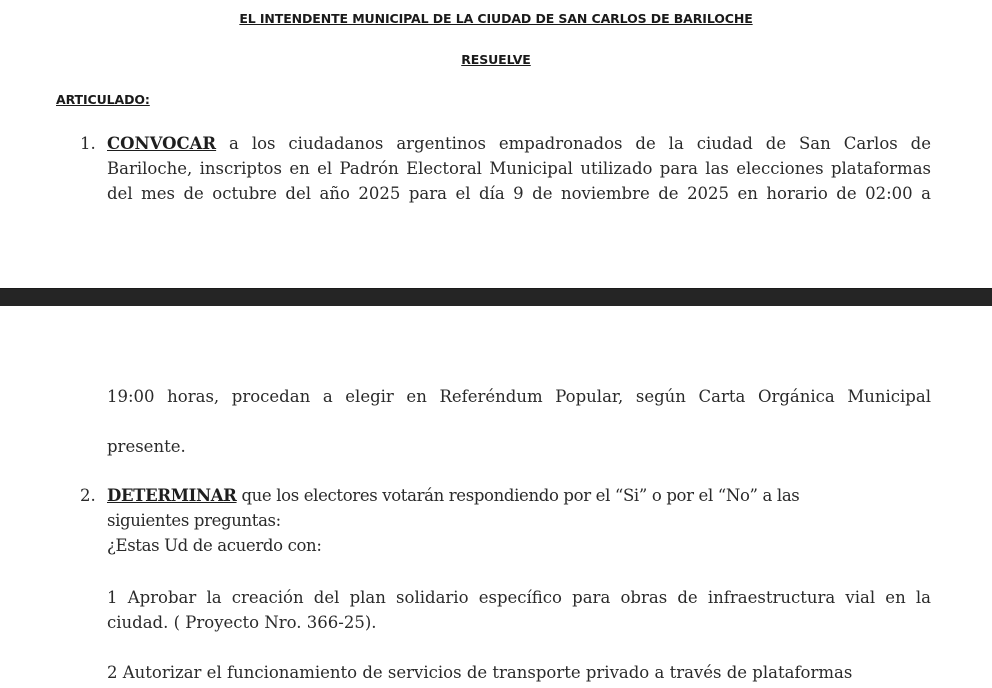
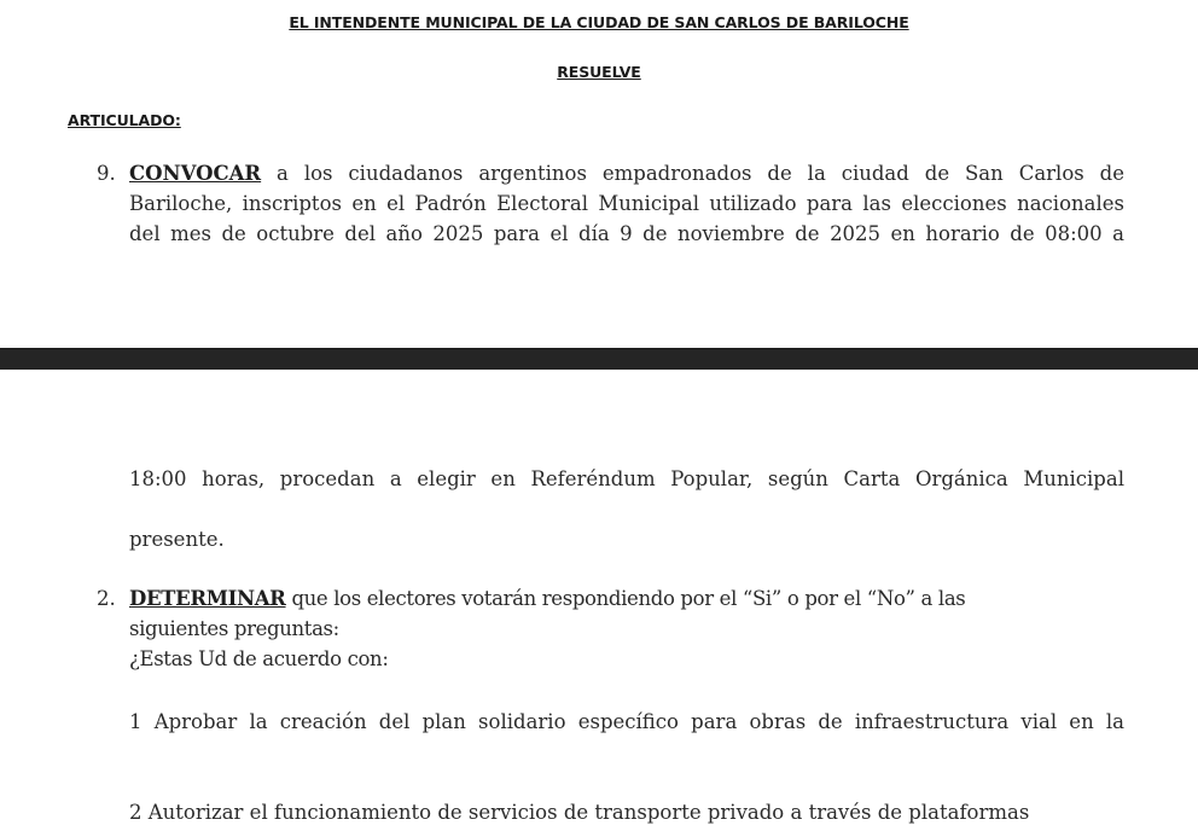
  EL INTENDENTE MUNICIPAL DE LA CIUDAD DE SAN CARLOS DE BARILOCHE
  RESUELVE
  ARTICULADO:
- 1.
+ 9.
  CONVOCAR a los ciudadanos argentinos empadronados de la ciudad de San Carlos de
- Bariloche, inscriptos en el Padrón Electoral Municipal utilizado para las elecciones plataformas
+ Bariloche, inscriptos en el Padrón Electoral Municipal utilizado para las elecciones nacionales
- del mes de octubre del año 2025 para el día 9 de noviembre de 2025 en horario de 02:00 a
+ del mes de octubre del año 2025 para el día 9 de noviembre de 2025 en horario de 08:00 a
- 19:00 horas, procedan a elegir en Referéndum Popular, según Carta Orgánica Municipal
+ 18:00 horas, procedan a elegir en Referéndum Popular, según Carta Orgánica Municipal
  presente.
  2.
  DETERMINAR que los electores votarán respondiendo por el “Si” o por el “No” a las
  siguientes preguntas:
  ¿Estas Ud de acuerdo con:
  1 Aprobar la creación del plan solidario específico para obras de infraestructura vial en la
- ciudad. ( Proyecto Nro. 366-25).
  2 Autorizar el funcionamiento de servicios de transporte privado a través de plataformas
